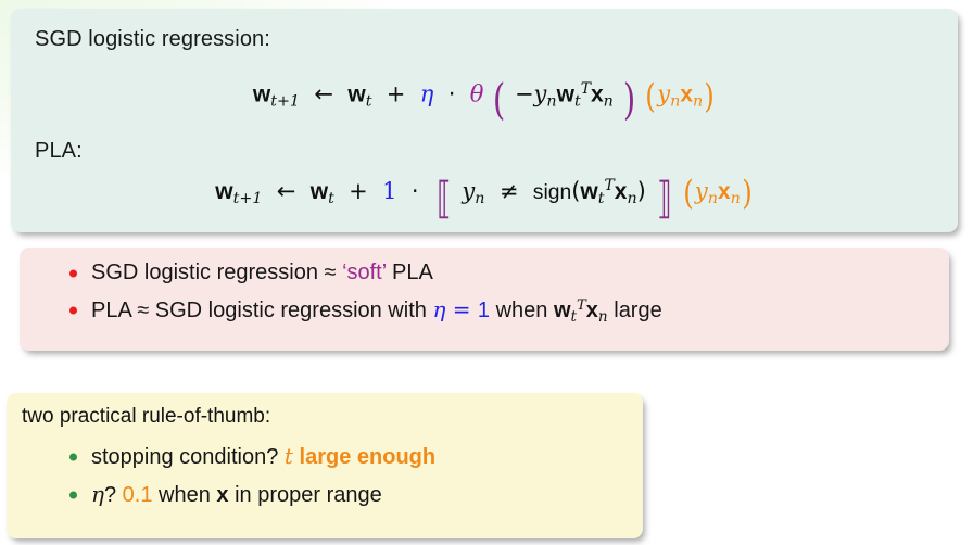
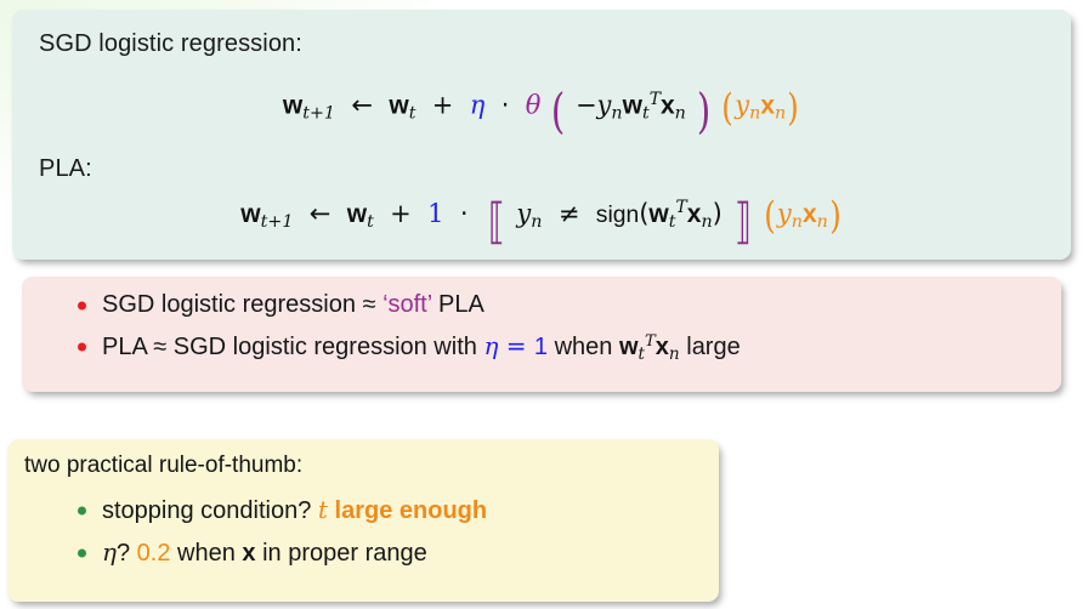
  SGD logistic regression:
  wt+1 ← wt + η · θ ( −ynwtTxn ) (ynxn)
  PLA:
  wt+1 ← wt + 1 · ⟦ yn ≠ sign(wtTxn) ⟧ (ynxn)
  SGD logistic regression ≈ ‘soft’ PLA
  PLA ≈ SGD logistic regression with η = 1 when wtTxn large
  two practical rule-of-thumb:
  stopping condition? t large enough
- η? 0.1 when x in proper range
+ η? 0.2 when x in proper range
